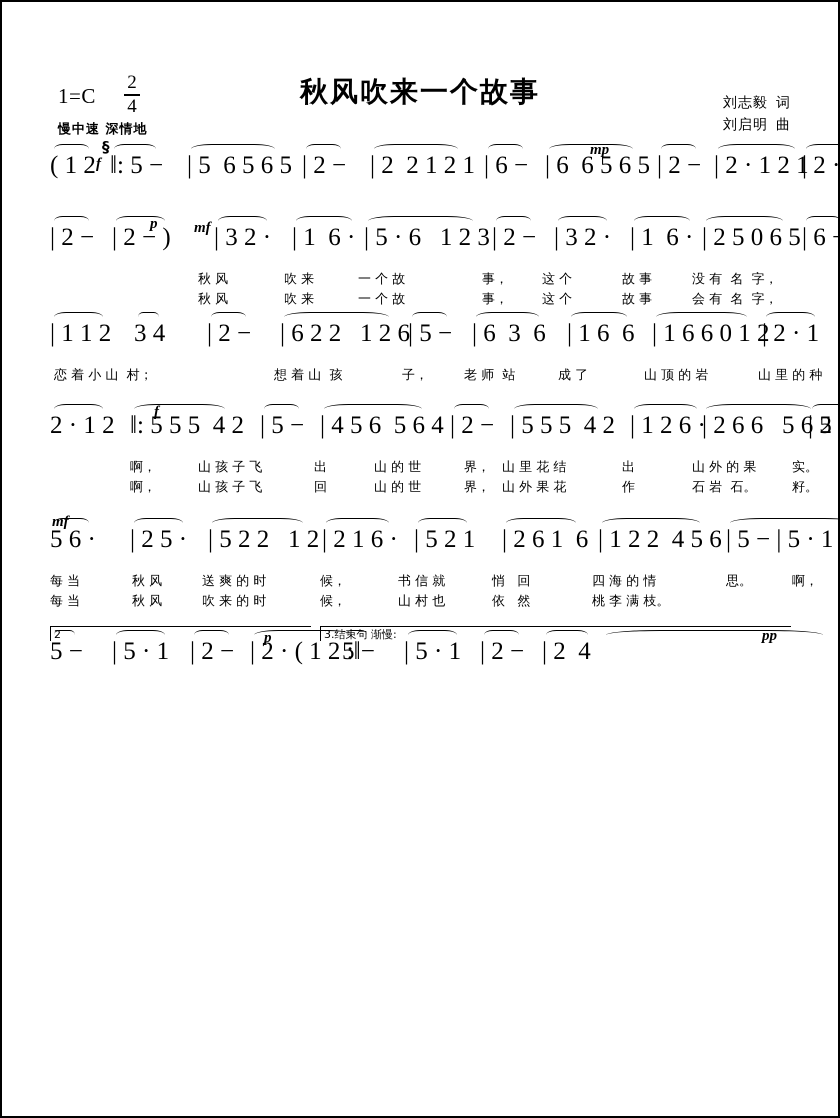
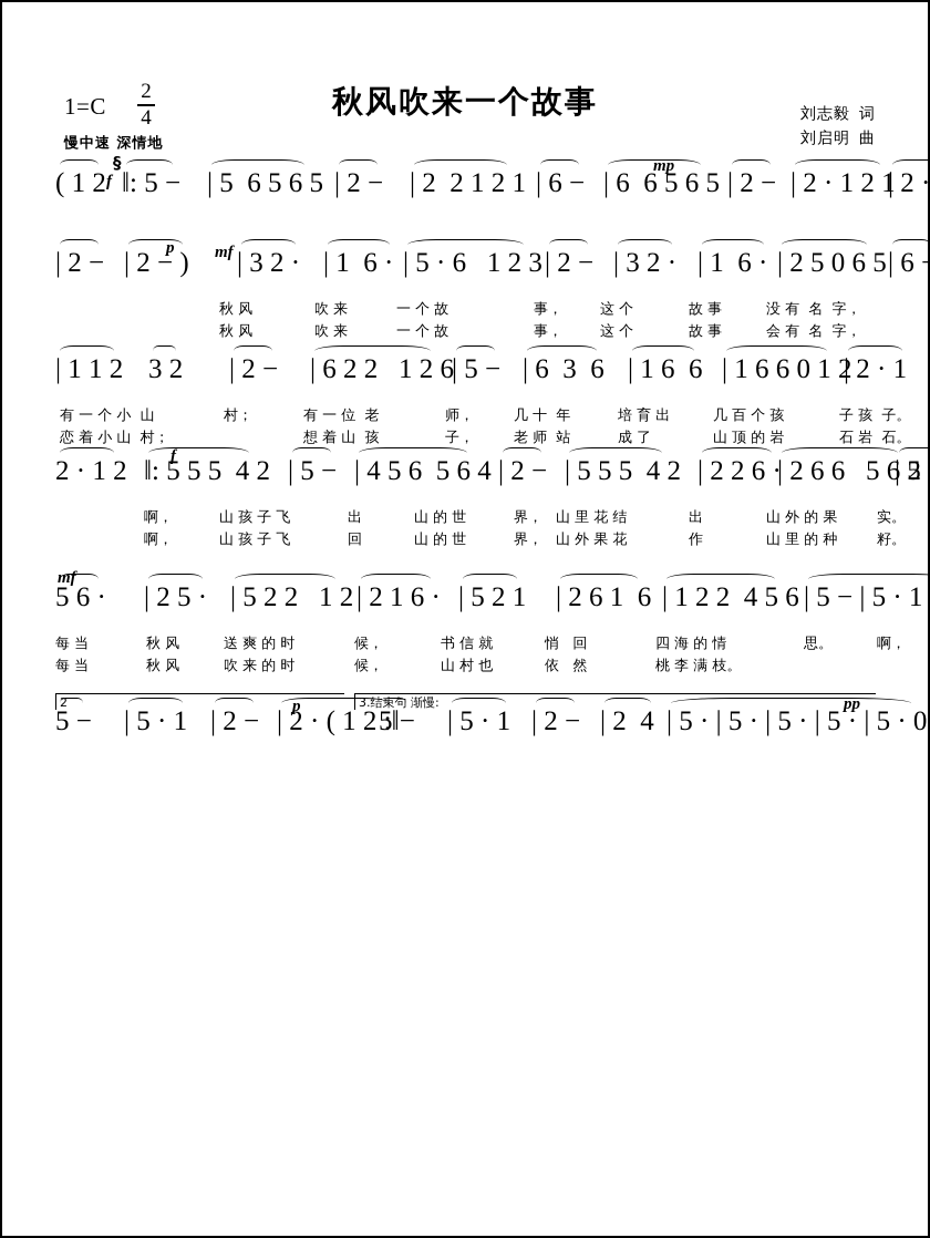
  1=C
  2
  4
  秋风吹来一个故事
  刘志毅 词
  刘启明 曲
  慢中速 深情地
  §
  f
  mp
  ( 1 2
  ‖: 5 −
  | 5 6 5 6 5
  | 2 −
  | 2 2 1 2 1
  | 6 −
  | 6 6 5 6 5
  | 2 −
  | 2 · 1 2 1
  | 2 ·
  p
  mf
  | 2 −
  | 2 − )
  | 3 2 ·
  | 1 6 ·
  | 5 · 6 1 2 3
  | 2 −
  | 3 2 ·
  | 1 6 ·
  | 2 5 0 6 5
  | 6 −
  秋 风
  吹 来
  一 个 故
  事，
  这 个
  故 事
  没 有 名 字，
  秋 风
  吹 来
  一 个 故
  事，
  这 个
  故 事
  会 有 名 字，
  | 1 1 2
- 3 4
+ 3 2
  | 2 −
  | 6 2 2 1 2 6
  | 5 −
  | 6 3 6
  | 1 6 6
  | 1 6 6 0 1 2
  | 2 · 1
+ 有 一 个 小 山
+ 村；
+ 有 一 位 老
+ 师，
+ 几 十 年
+ 培 育 出
+ 几 百 个 孩
+ 子 孩 子。
  恋 着 小 山 村；
  想 着 山 孩
  子，
  老 师 站
  成 了
  山 顶 的 岩
- 山 里 的 种
+ 石 岩 石。
  f
  2 · 1 2
  ‖: 5 5 5 4 2
  | 5 −
  | 4 5 6 5 6 4
  | 2 −
  | 5 5 5 4 2
- | 1 2 6 ·
+ | 2 2 6 ·
  | 2 6 6 5 6 2
  啊，
  山 孩 子 飞
  出
  山 的 世
  界，
  山 里 花 结
  出
  山 外 的 果
  实。
  啊，
  山 孩 子 飞
  回
  山 的 世
  界，
  山 外 果 花
  作
- 石 岩 石。
+ 山 里 的 种
  籽。
  mf
  5 6 ·
  | 2 5 ·
  | 5 2 2 1 2
  | 2 1 6 ·
  | 5 2 1
  | 2 6 1 6
  | 1 2 2 4 5 6
  | 5 − | 5 · 1
  每 当
  秋 风
  送 爽 的 时
  候，
  书 信 就
  悄 回
  四 海 的 情
  思。
  啊，
  每 当
  秋 风
  吹 来 的 时
  候，
  山 村 也
  依 然
  桃 李 满 枝。
  2
  3.结束句 渐慢:
  p
  pp
  5 −
  | 5 · 1
  | 2 −
  | 2 · ( 1 2 :‖
  5 −
  | 5 · 1
  | 2 −
  | 2 4
+ | 5 · | 5 · | 5 · | 5 · | 5 · 0
